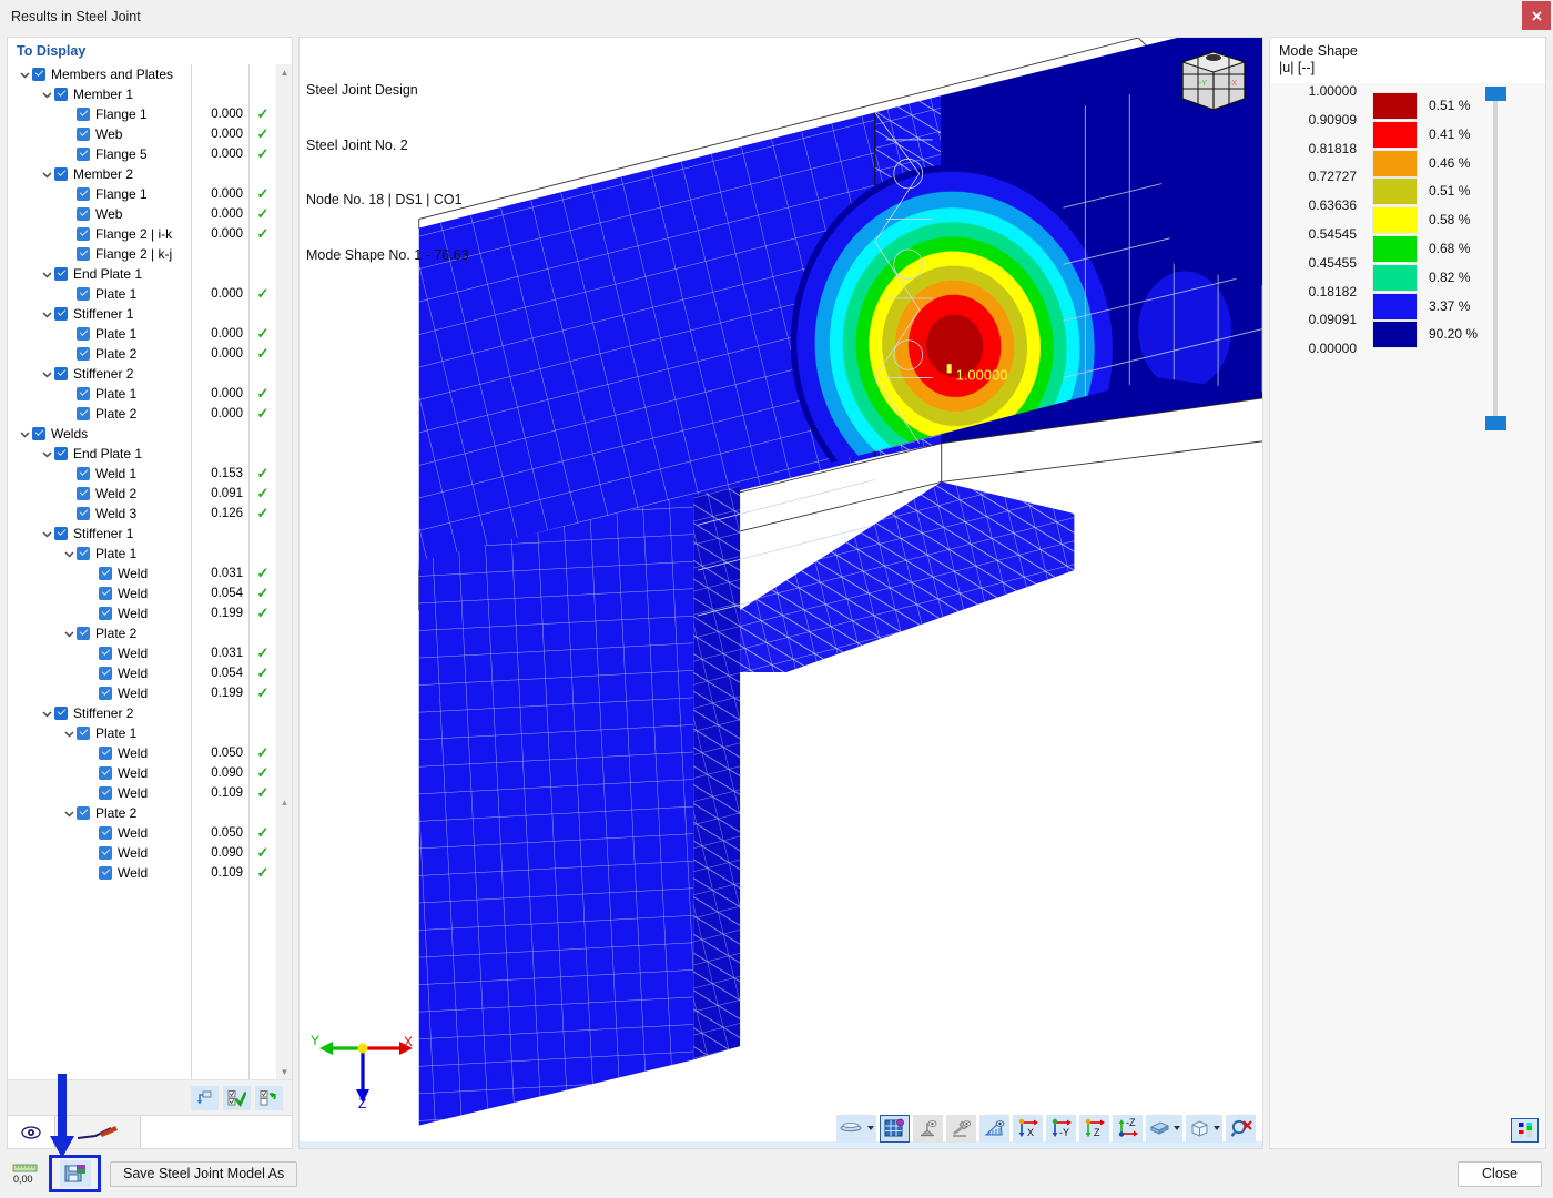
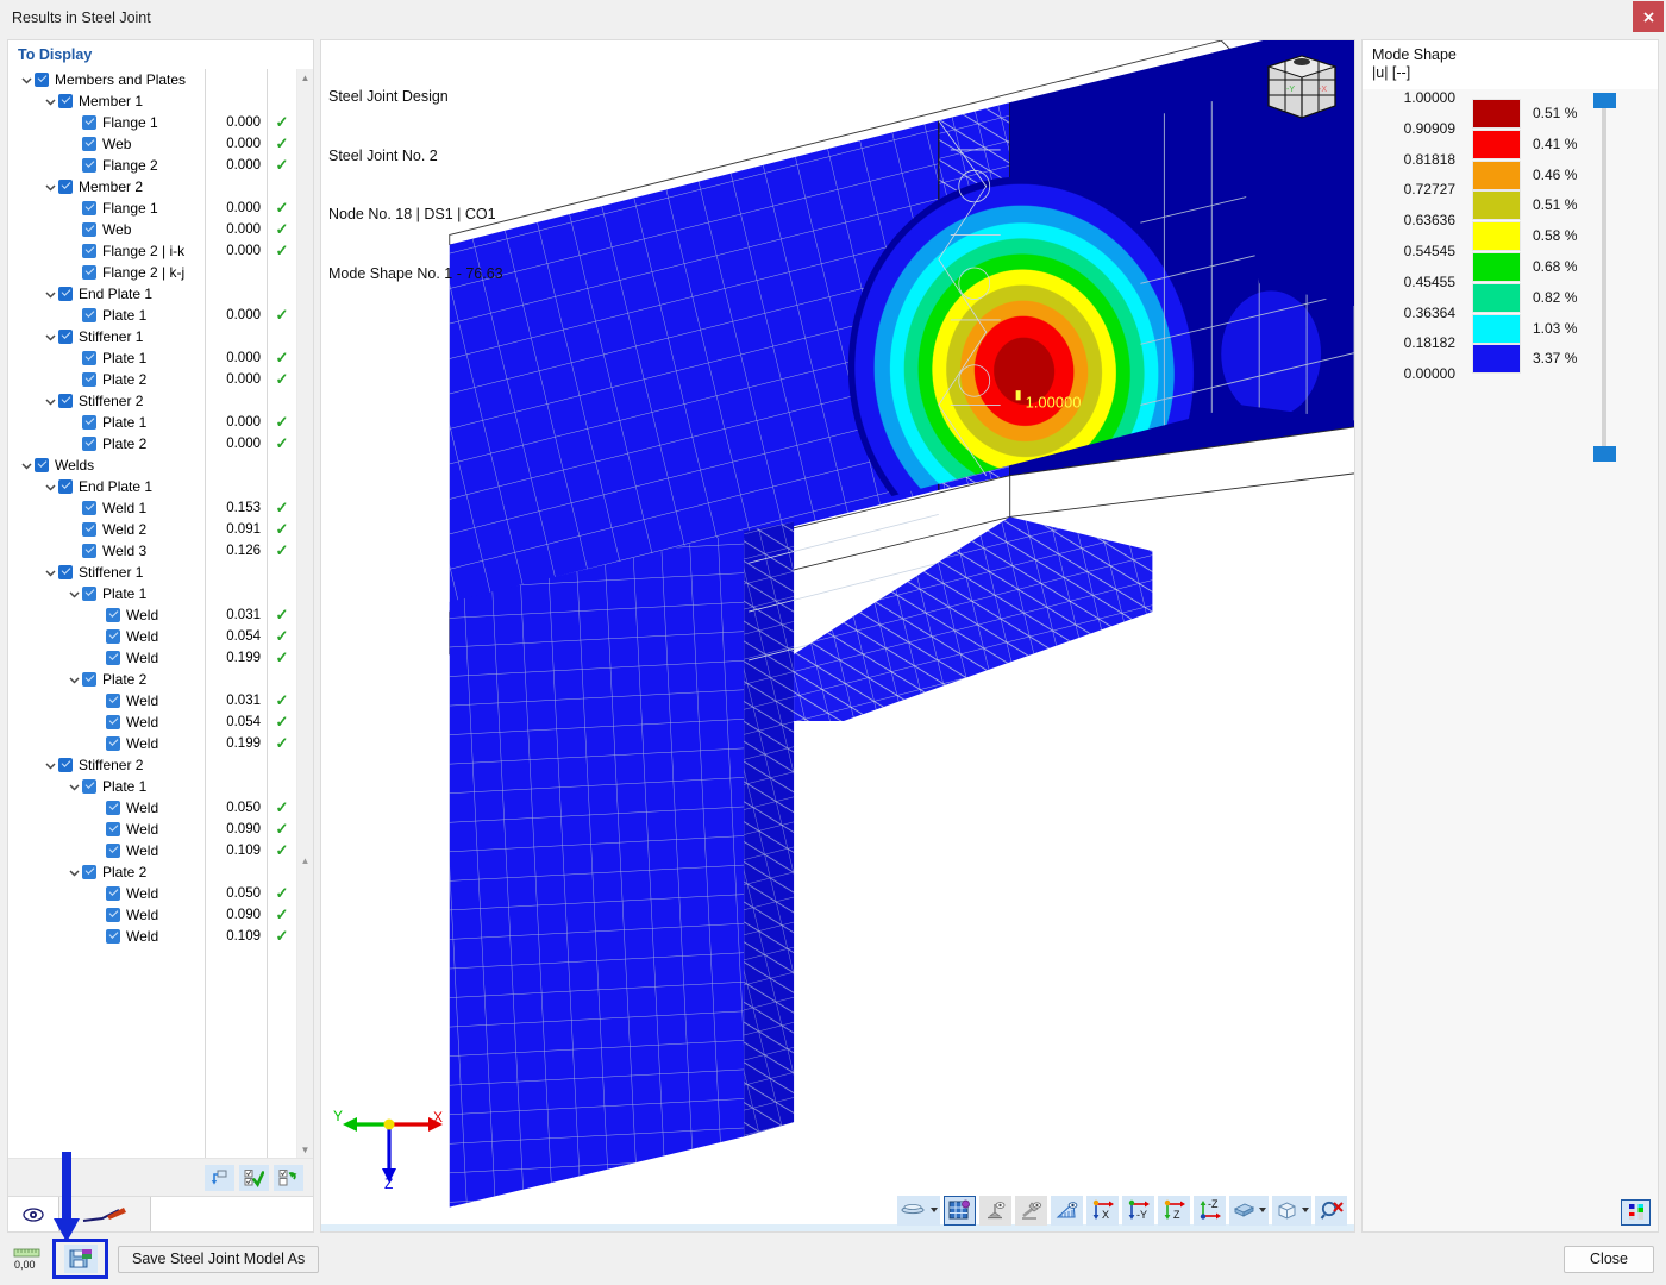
  Results in Steel Joint
  To Display
  Members and Plates
  Member 1
  Flange 1
  0.000
  ✓
  Web
  0.000
  ✓
- Flange 5
+ Flange 2
  0.000
  ✓
  Member 2
  Flange 1
  0.000
  ✓
  Web
  0.000
  ✓
  Flange 2 | i-k
  0.000
  ✓
  Flange 2 | k-j
  End Plate 1
  Plate 1
  0.000
  ✓
  Stiffener 1
  Plate 1
  0.000
  ✓
  Plate 2
  0.000
  ✓
  Stiffener 2
  Plate 1
  0.000
  ✓
  Plate 2
  0.000
  ✓
  Welds
  End Plate 1
  Weld 1
  0.153
  ✓
  Weld 2
  0.091
  ✓
  Weld 3
  0.126
  ✓
  Stiffener 1
  Plate 1
  Weld
  0.031
  ✓
  Weld
  0.054
  ✓
  Weld
  0.199
  ✓
  Plate 2
  Weld
  0.031
  ✓
  Weld
  0.054
  ✓
  Weld
  0.199
  ✓
  Stiffener 2
  Plate 1
  Weld
  0.050
  ✓
  Weld
  0.090
  ✓
  Weld
  0.109
  ✓
  Plate 2
  Weld
  0.050
  ✓
  Weld
  0.090
  ✓
  Weld
  0.109
  ✓
  ▲
  ▲
  ▼
  1.00000
  Steel Joint Design
  Steel Joint No. 2
  Node No. 18 | DS1 | CO1
  Mode Shape No. 1 - 76.63
  X
  Y
  Z
  X
  -Y
  Z
  -Z
  Mode Shape
  |u| [--]
  1.00000
  0.51 %
  0.90909
  0.41 %
  0.81818
  0.46 %
  0.72727
  0.51 %
  0.63636
  0.58 %
  0.54545
  0.68 %
  0.45455
  0.82 %
+ 0.36364
+ 1.03 %
  0.18182
  3.37 %
- 0.09091
- 90.20 %
  0.00000
  0,00
  Save Steel Joint Model As
  Close
